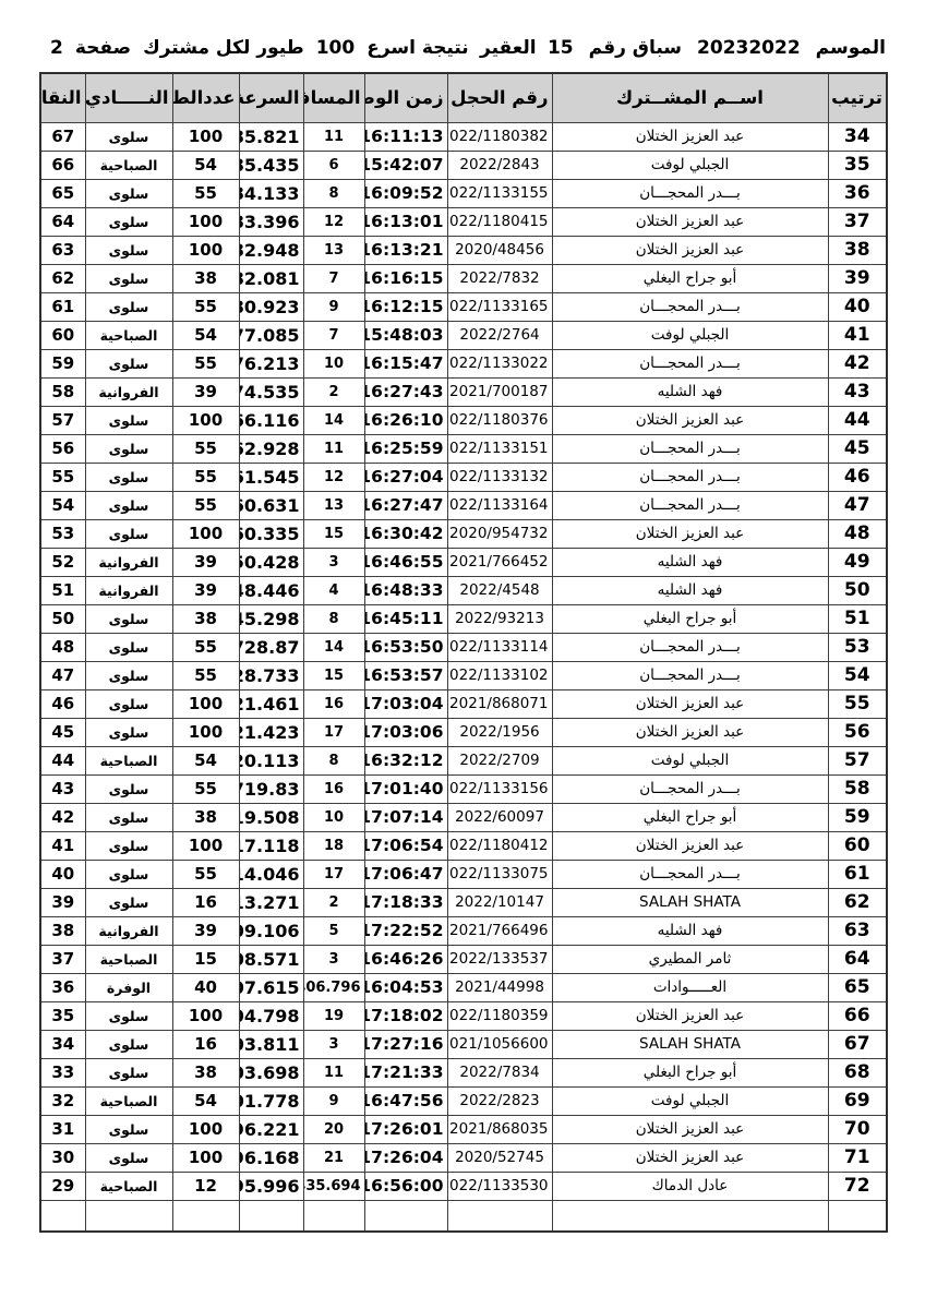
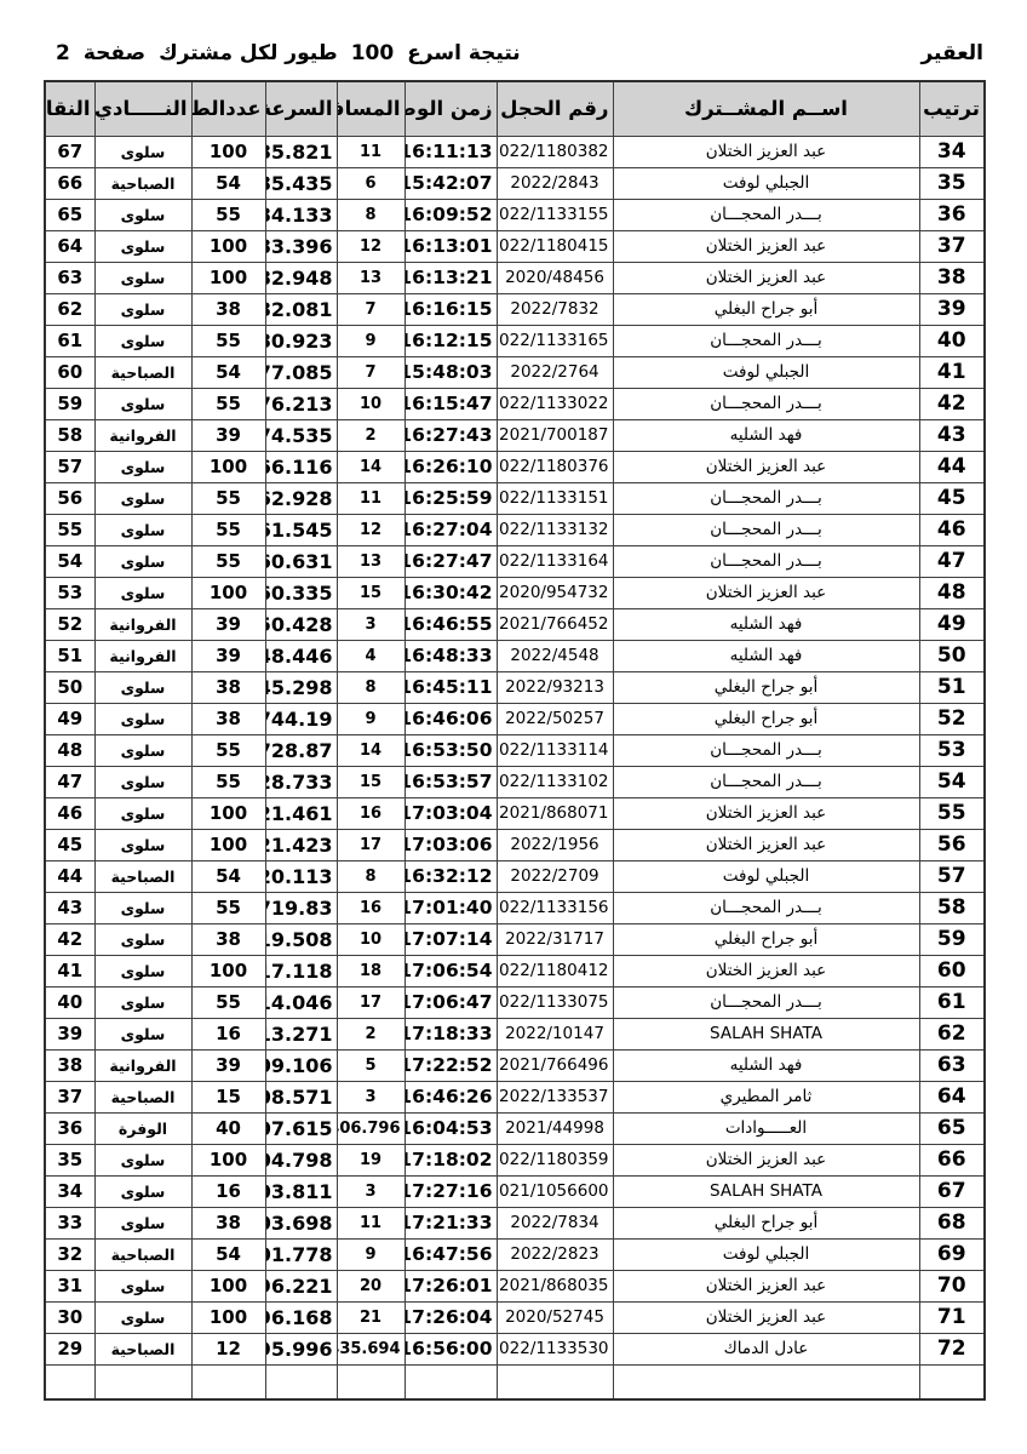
- الموسم
- 20232022
- سباق رقم
- 15
  العقير
  نتيجة اسرع
  100
  طيور لكل مشترك
  صفحة
  2
  ترتيب	اســم المشــترك	رقم الحجل	زمن الوص	المساف	السرعة	عددالط	النـــــادي	النقا
  34	عبد العزيز الختلان	022/1180382	16:11:13	11	85.821	100	سلوى	67
  35	الجبلي لوفت	2022/2843	15:42:07	6	85.435	54	الصباحية	66
  36	بـــدر المحجـــان	022/1133155	16:09:52	8	84.133	55	سلوى	65
  37	عبد العزيز الختلان	022/1180415	16:13:01	12	83.396	100	سلوى	64
  38	عبد العزيز الختلان	2020/48456	16:13:21	13	82.948	100	سلوى	63
  39	أبو جراح البغلي	2022/7832	16:16:15	7	82.081	38	سلوى	62
  40	بـــدر المحجـــان	022/1133165	16:12:15	9	80.923	55	سلوى	61
  41	الجبلي لوفت	2022/2764	15:48:03	7	77.085	54	الصباحية	60
  42	بـــدر المحجـــان	022/1133022	16:15:47	10	76.213	55	سلوى	59
  43	فهد الشليه	2021/700187	16:27:43	2	74.535	39	الفروانية	58
  44	عبد العزيز الختلان	022/1180376	16:26:10	14	66.116	100	سلوى	57
  45	بـــدر المحجـــان	022/1133151	16:25:59	11	62.928	55	سلوى	56
  46	بـــدر المحجـــان	022/1133132	16:27:04	12	61.545	55	سلوى	55
  47	بـــدر المحجـــان	022/1133164	16:27:47	13	60.631	55	سلوى	54
  48	عبد العزيز الختلان	2020/954732	16:30:42	15	60.335	100	سلوى	53
  49	فهد الشليه	2021/766452	16:46:55	3	50.428	39	الفروانية	52
  50	فهد الشليه	2022/4548	16:48:33	4	48.446	39	الفروانية	51
  51	أبو جراح البغلي	2022/93213	16:45:11	8	45.298	38	سلوى	50
+ 52	أبو جراح البغلي	2022/50257	16:46:06	9	744.19	38	سلوى	49
  53	بـــدر المحجـــان	022/1133114	16:53:50	14	728.87	55	سلوى	48
  54	بـــدر المحجـــان	022/1133102	16:53:57	15	28.733	55	سلوى	47
  55	عبد العزيز الختلان	2021/868071	17:03:04	16	21.461	100	سلوى	46
  56	عبد العزيز الختلان	2022/1956	17:03:06	17	21.423	100	سلوى	45
  57	الجبلي لوفت	2022/2709	16:32:12	8	20.113	54	الصباحية	44
  58	بـــدر المحجـــان	022/1133156	17:01:40	16	719.83	55	سلوى	43
- 59	أبو جراح البغلي	2022/60097	17:07:14	10	19.508	38	سلوى	42
+ 59	أبو جراح البغلي	2022/31717	17:07:14	10	19.508	38	سلوى	42
  60	عبد العزيز الختلان	022/1180412	17:06:54	18	17.118	100	سلوى	41
  61	بـــدر المحجـــان	022/1133075	17:06:47	17	14.046	55	سلوى	40
  62	SALAH SHATA	2022/10147	17:18:33	2	13.271	16	سلوى	39
  63	فهد الشليه	2021/766496	17:22:52	5	09.106	39	الفروانية	38
  64	ثامر المطيري	2022/133537	16:46:26	3	08.571	15	الصباحية	37
  65	العـــــوادات	2021/44998	16:04:53	06.796	07.615	40	الوفرة	36
  66	عبد العزيز الختلان	022/1180359	17:18:02	19	04.798	100	سلوى	35
  67	SALAH SHATA	021/1056600	17:27:16	3	03.811	16	سلوى	34
  68	أبو جراح البغلي	2022/7834	17:21:33	11	03.698	38	سلوى	33
  69	الجبلي لوفت	2022/2823	16:47:56	9	01.778	54	الصباحية	32
  70	عبد العزيز الختلان	2021/868035	17:26:01	20	96.221	100	سلوى	31
  71	عبد العزيز الختلان	2020/52745	17:26:04	21	96.168	100	سلوى	30
  72	عادل الدماك	022/1133530	16:56:00	35.694	95.996	12	الصباحية	29
